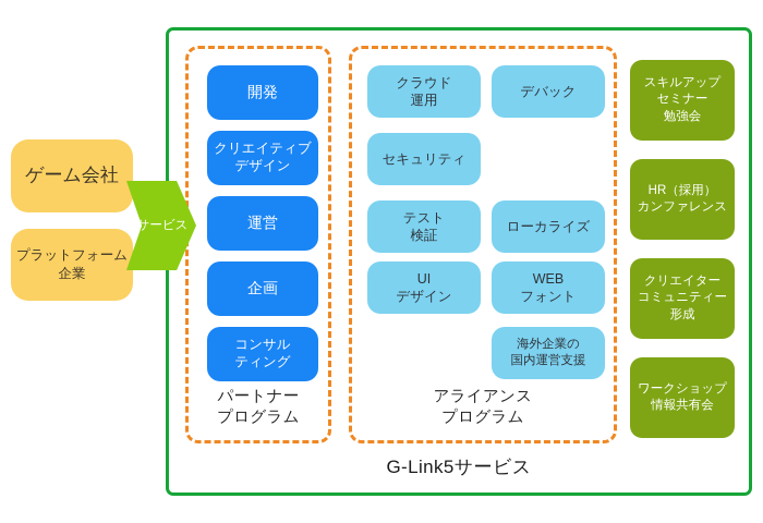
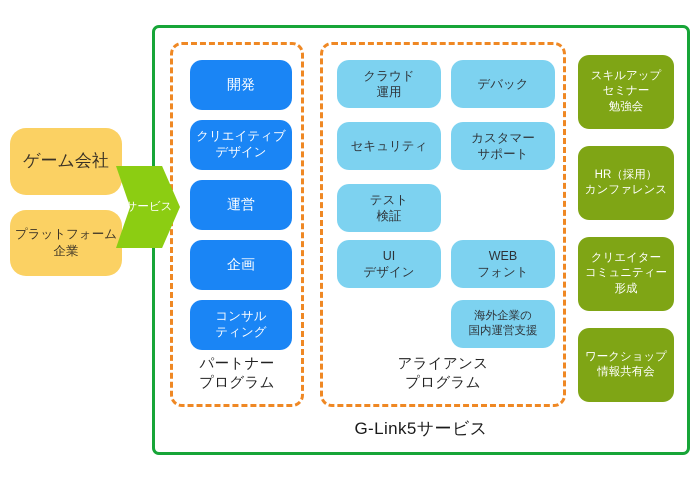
  ゲーム会社
  プラットフォーム
  企業
  サービス
  パートナー
  プログラム
  アライアンス
  プログラム
  開発
  クリエイティブ
  デザイン
  運営
  企画
  コンサル
  ティング
  クラウド
  運用
  デバック
  セキュリティ
+ カスタマー
+ サポート
  テスト
  検証
- ローカライズ
  UI
  デザイン
  WEB
  フォント
  海外企業の
  国内運営支援
  スキルアップ
  セミナー
  勉強会
  HR（採用）
  カンファレンス
  クリエイター
  コミュニティー
  形成
  ワークショップ
  情報共有会
  G-Link5サービス
